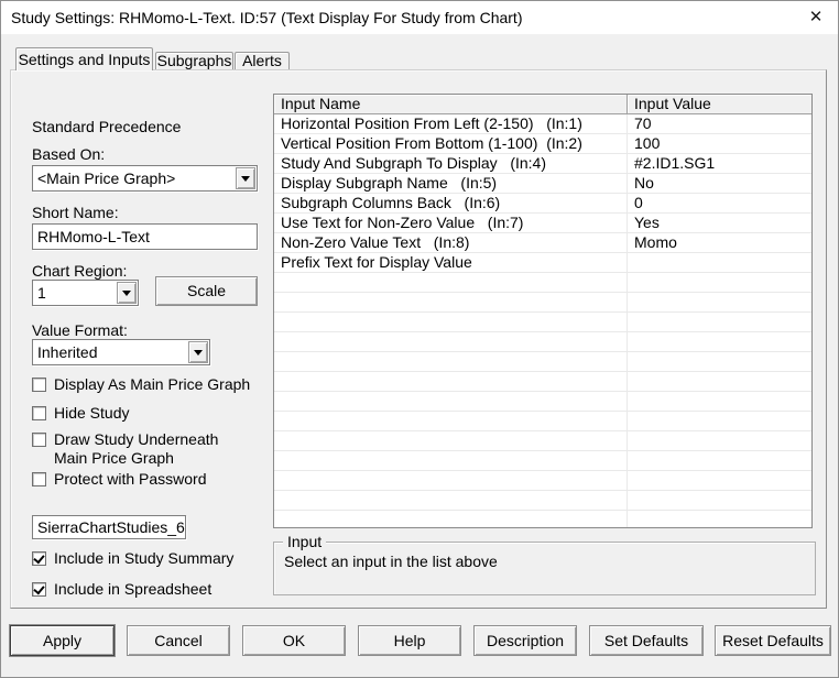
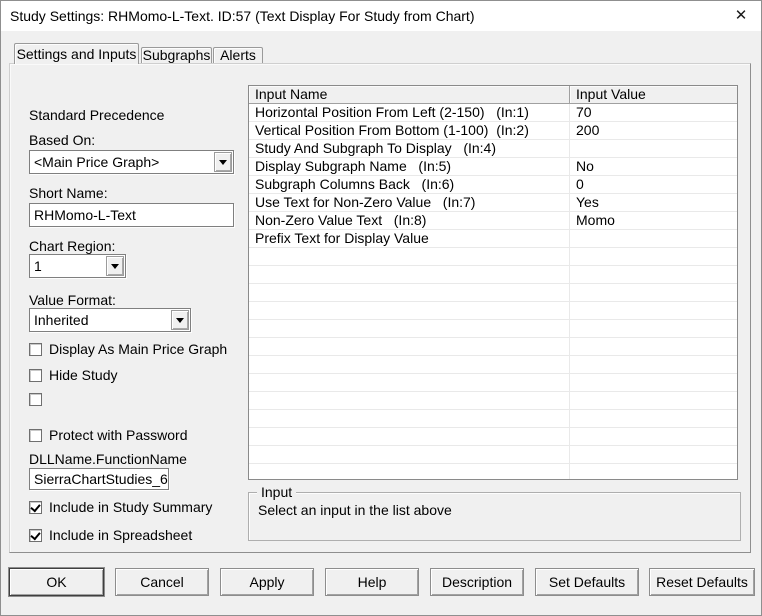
  Study Settings: RHMomo-L-Text. ID:57 (Text Display For Study from Chart)
  ✕
  Settings and Inputs
  Subgraphs
  Alerts
  Standard Precedence
  Based On:
  <Main Price Graph>
  Short Name:
  RHMomo-L-Text
  Chart Region:
  1
- Scale
  Value Format:
  Inherited
  Display As Main Price Graph
  Hide Study
- Draw Study Underneath Main Price Graph
  Protect with Password
+ DLLName.FunctionName
  SierraChartStudies_6
  Include in Study Summary
  Include in Spreadsheet
  Input Name
  Input Value
  Horizontal Position From Left (2-150) (In:1)
  70
  Vertical Position From Bottom (1-100) (In:2)
- 100
+ 200
  Study And Subgraph To Display (In:4)
- #2.ID1.SG1
  Display Subgraph Name (In:5)
  No
  Subgraph Columns Back (In:6)
  0
  Use Text for Non-Zero Value (In:7)
  Yes
  Non-Zero Value Text (In:8)
  Momo
  Prefix Text for Display Value
  Input
  Select an input in the list above
- Apply
+ OK
  Cancel
- OK
+ Apply
  Help
  Description
  Set Defaults
  Reset Defaults
